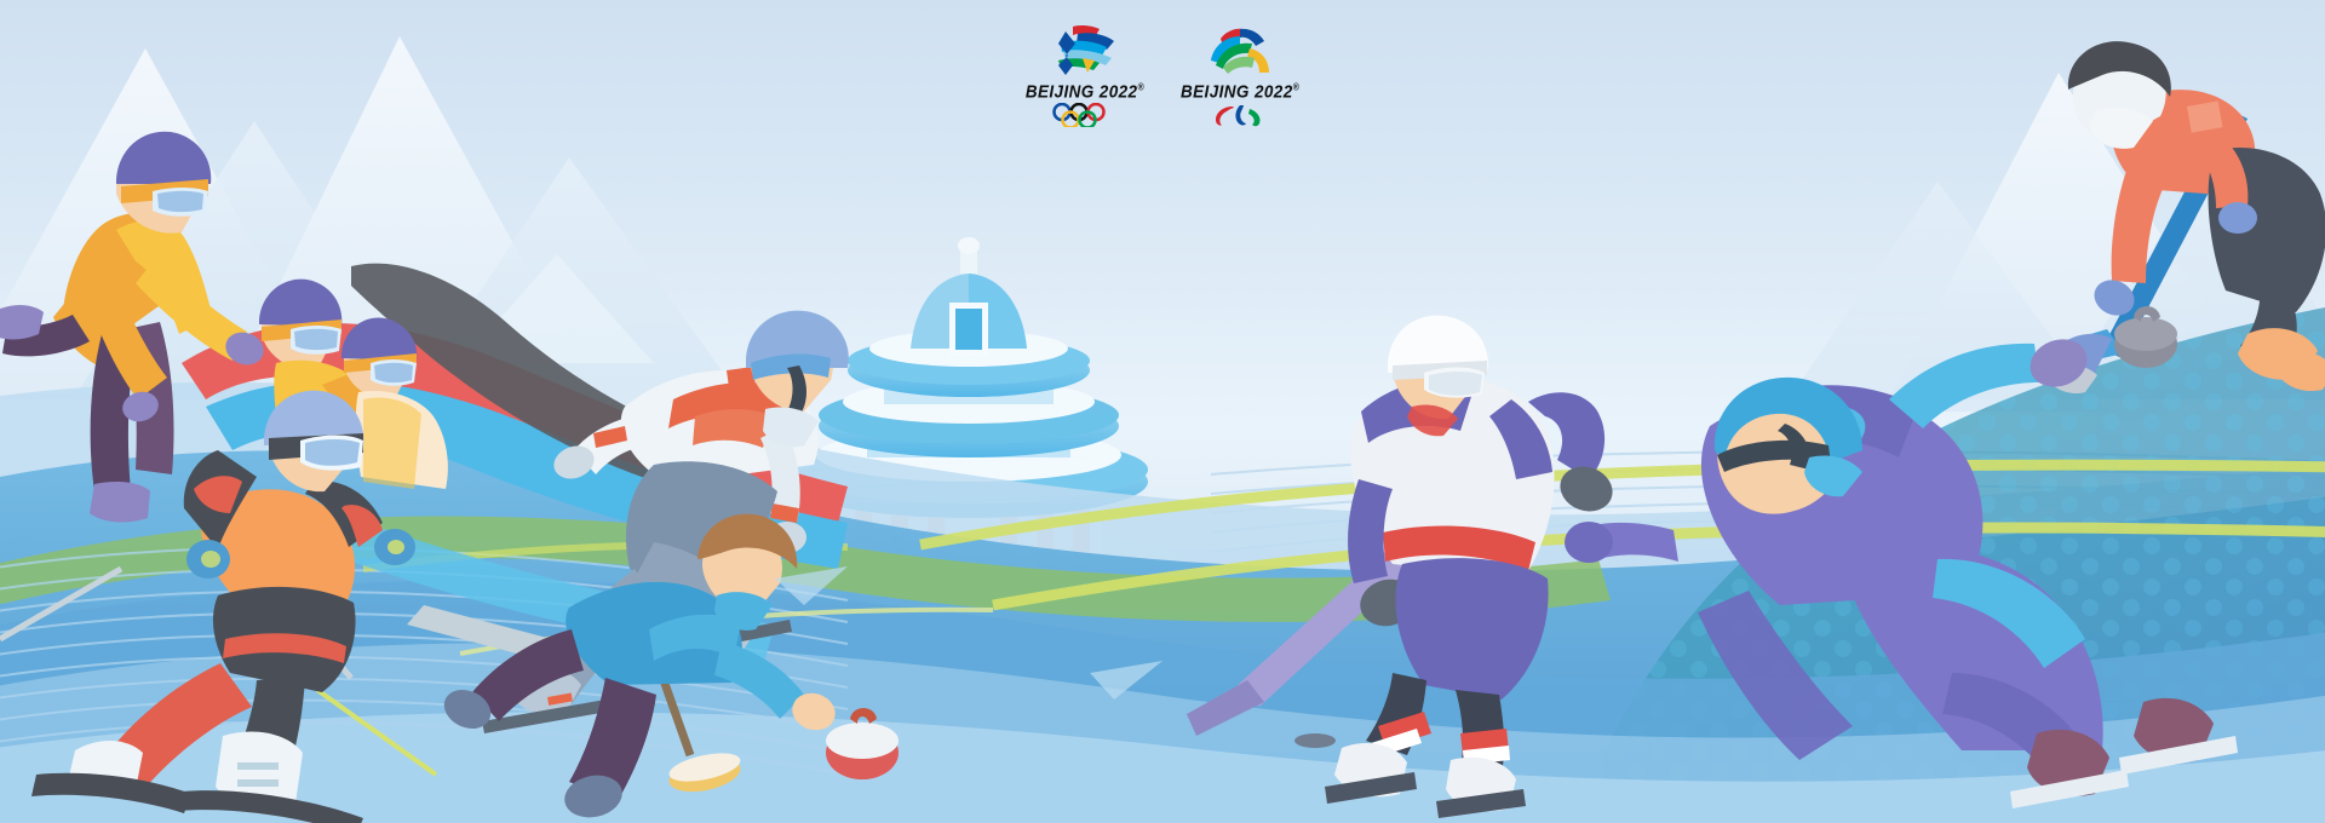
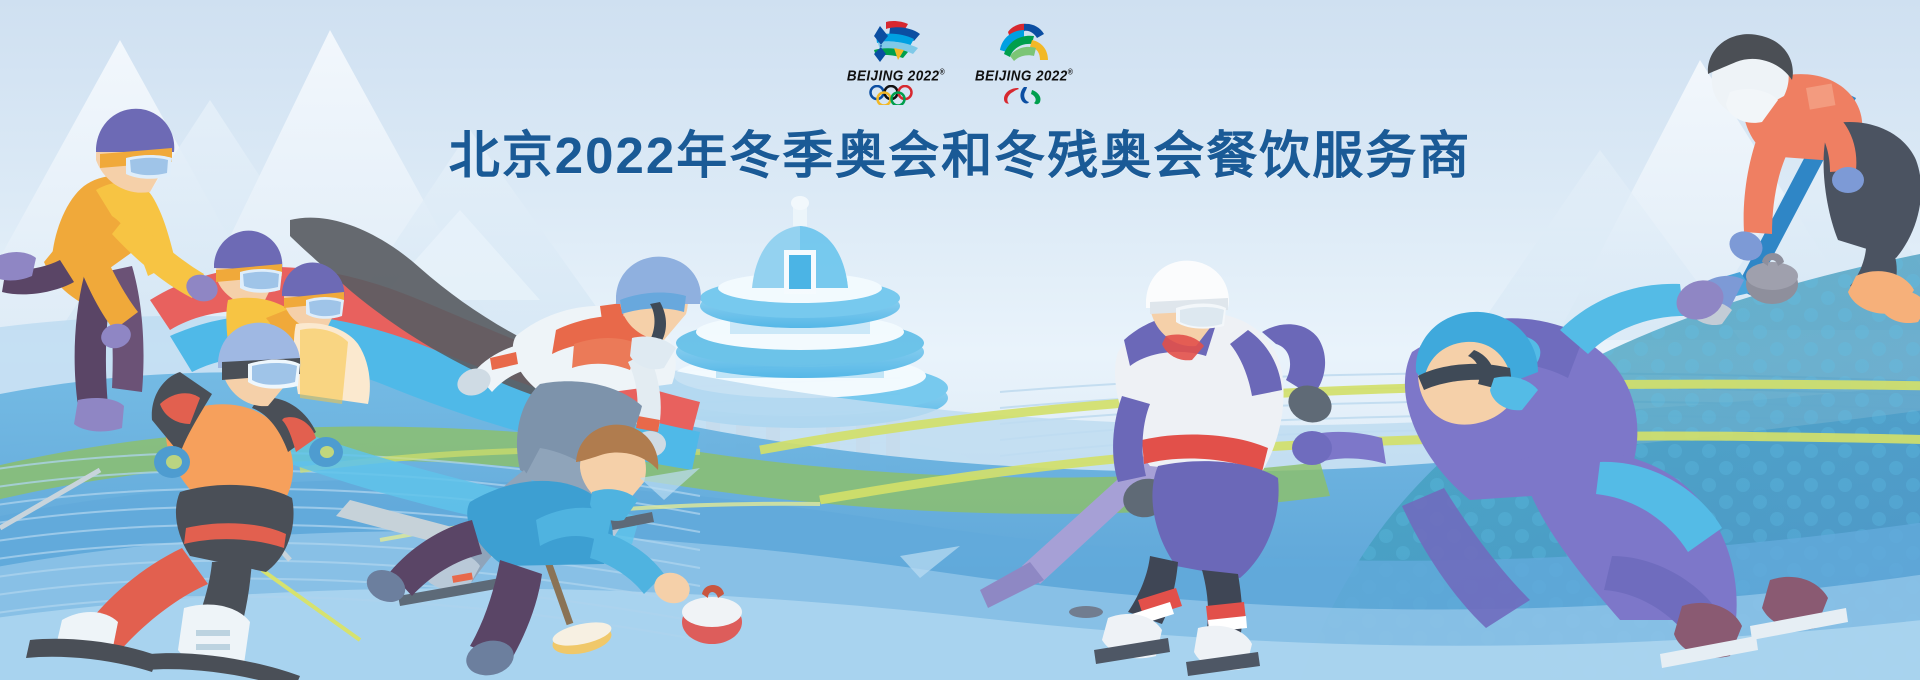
  BEIJING 2022
  BEIJING 2022
+ 北京2022年冬季奥会和冬残奥会餐饮服务商
